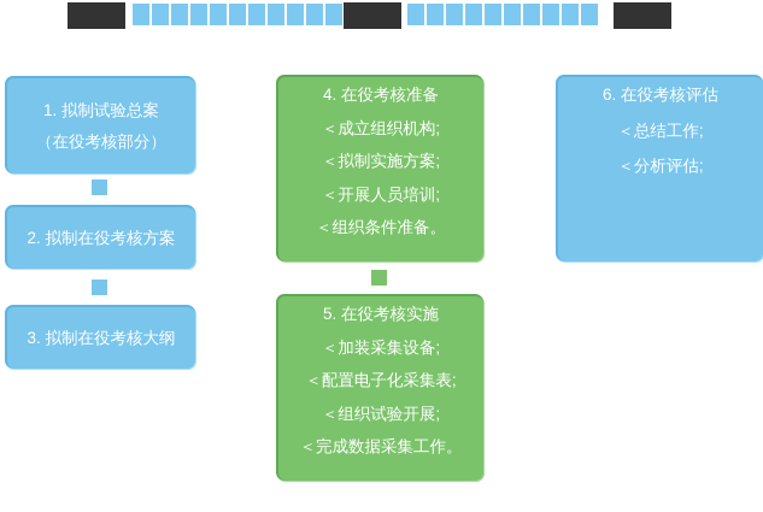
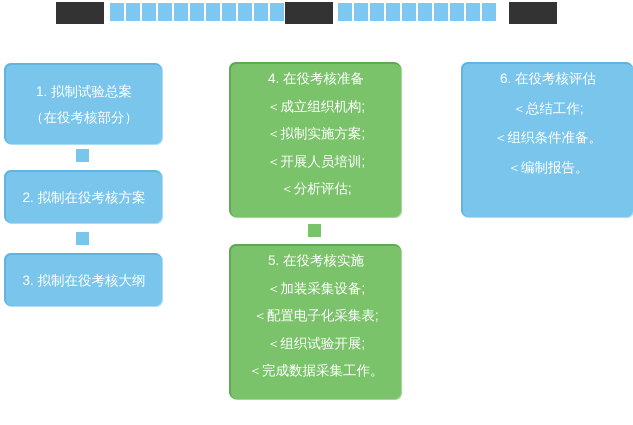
  1. 拟制试验总案
  （在役考核部分）
  2. 拟制在役考核方案
  3. 拟制在役考核大纲
  4. 在役考核准备
  ＜成立组织机构;
  ＜拟制实施方案;
  ＜开展人员培训;
- ＜组织条件准备。
+ ＜分析评估;
  5. 在役考核实施
  ＜加装采集设备;
  ＜配置电子化采集表;
  ＜组织试验开展;
  ＜完成数据采集工作。
  6. 在役考核评估
  ＜总结工作;
- ＜分析评估;
+ ＜组织条件准备。
+ ＜编制报告。
